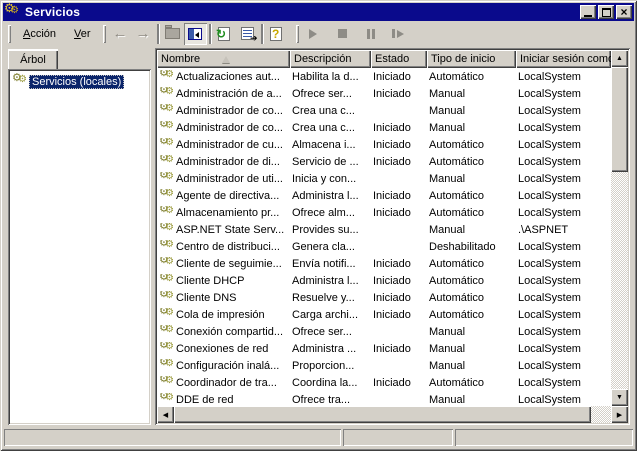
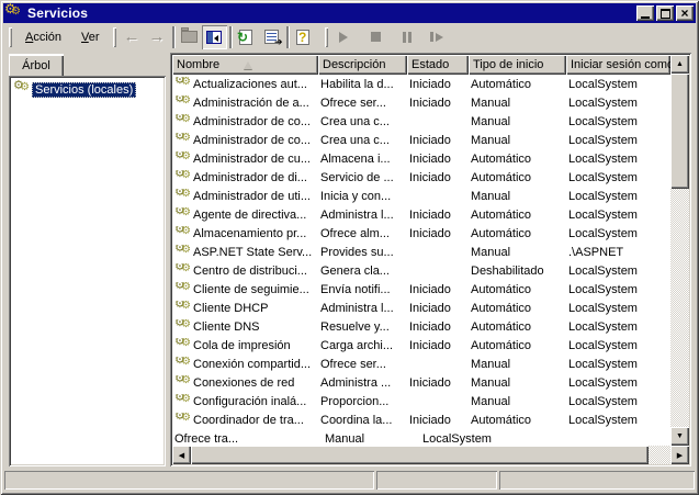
  Servicios
  ×
  Acción
  Ver
  ←
  →
  ↻
  ?
  Árbol
  Servicios (locales)
  Nombre
  Descripción
  Estado
  Tipo de inicio
  Iniciar sesión com
  Actualizaciones aut...
  Habilita la d...
  Iniciado
  Automático
  LocalSystem
  Administración de a...
  Ofrece ser...
  Iniciado
  Manual
  LocalSystem
  Administrador de co...
  Crea una c...
  Manual
  LocalSystem
  Administrador de co...
  Crea una c...
  Iniciado
  Manual
  LocalSystem
  Administrador de cu...
  Almacena i...
  Iniciado
  Automático
  LocalSystem
  Administrador de di...
  Servicio de ...
  Iniciado
  Automático
  LocalSystem
  Administrador de uti...
  Inicia y con...
  Manual
  LocalSystem
  Agente de directiva...
  Administra l...
  Iniciado
  Automático
  LocalSystem
  Almacenamiento pr...
  Ofrece alm...
  Iniciado
  Automático
  LocalSystem
  ASP.NET State Serv...
  Provides su...
  Manual
  .\ASPNET
  Centro de distribuci...
  Genera cla...
  Deshabilitado
  LocalSystem
  Cliente de seguimie...
  Envía notifi...
  Iniciado
  Automático
  LocalSystem
  Cliente DHCP
  Administra l...
  Iniciado
  Automático
  LocalSystem
  Cliente DNS
  Resuelve y...
  Iniciado
  Automático
  LocalSystem
  Cola de impresión
  Carga archi...
  Iniciado
  Automático
  LocalSystem
  Conexión compartid...
  Ofrece ser...
  Manual
  LocalSystem
  Conexiones de red
  Administra ...
  Iniciado
  Manual
  LocalSystem
  Configuración inalá...
  Proporcion...
  Manual
  LocalSystem
  Coordinador de tra...
  Coordina la...
  Iniciado
  Automático
  LocalSystem
- DDE de red
  Ofrece tra...
  Manual
  LocalSystem
